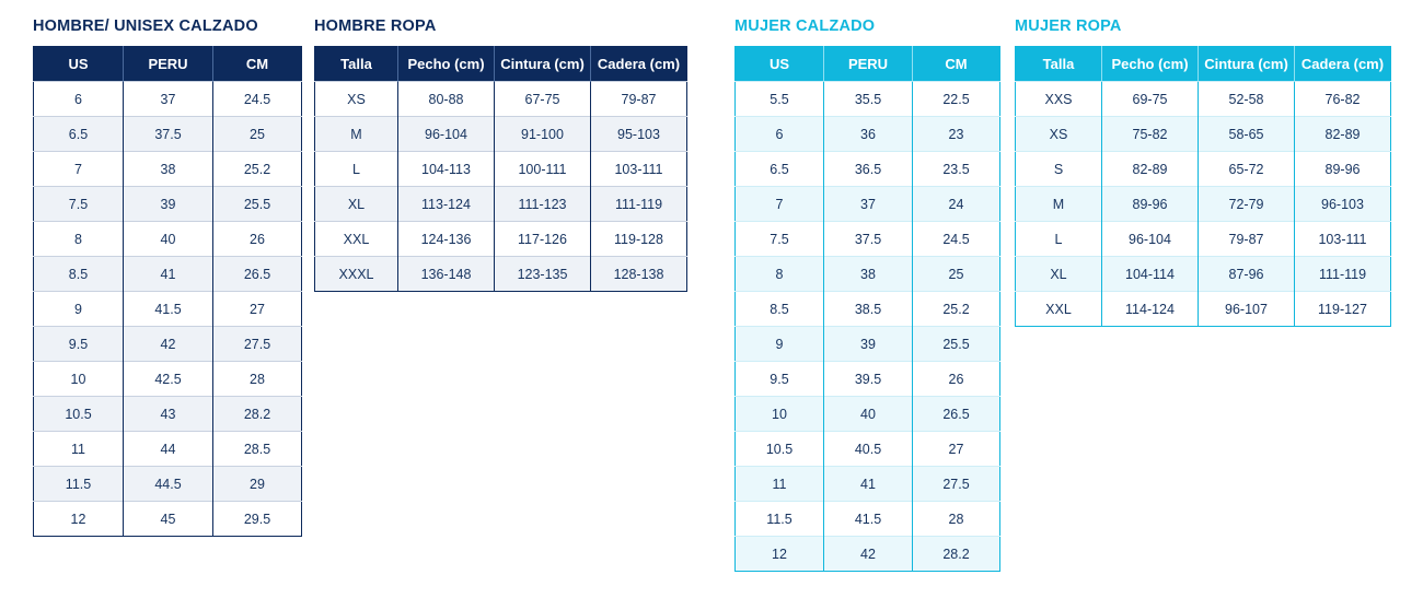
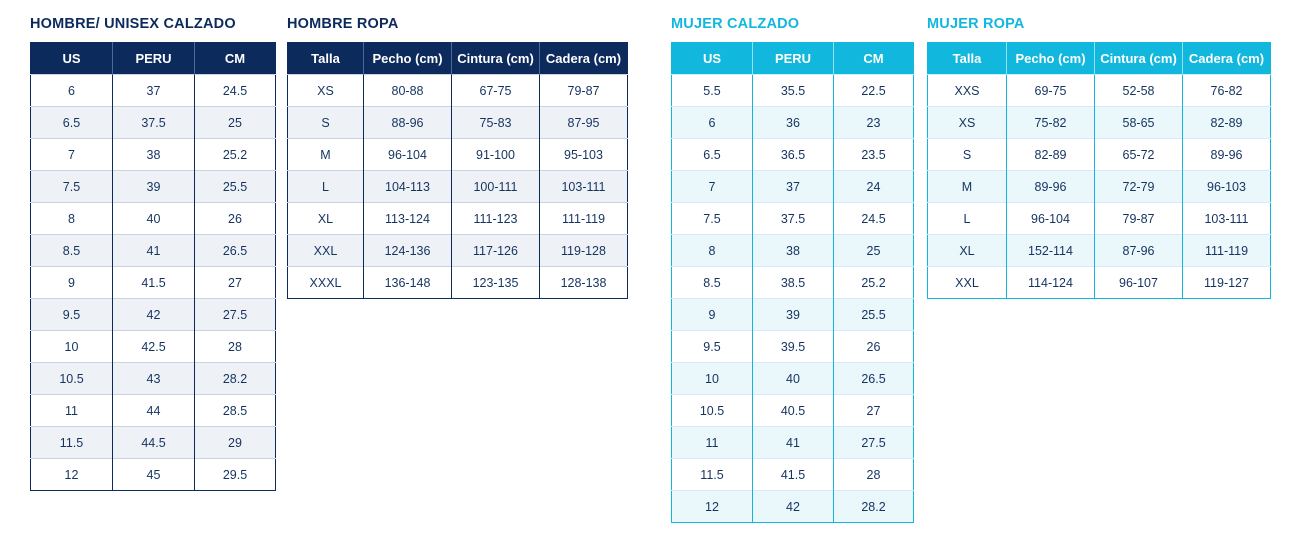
  HOMBRE/ UNISEX CALZADO
  US	PERU	CM
  6	37	24.5
  6.5	37.5	25
  7	38	25.2
  7.5	39	25.5
  8	40	26
  8.5	41	26.5
  9	41.5	27
  9.5	42	27.5
  10	42.5	28
  10.5	43	28.2
  11	44	28.5
  11.5	44.5	29
  12	45	29.5
  HOMBRE ROPA
  Talla	Pecho (cm)	Cintura (cm)	Cadera (cm)
  XS	80-88	67-75	79-87
+ S	88-96	75-83	87-95
  M	96-104	91-100	95-103
  L	104-113	100-111	103-111
  XL	113-124	111-123	111-119
  XXL	124-136	117-126	119-128
  XXXL	136-148	123-135	128-138
  MUJER CALZADO
  US	PERU	CM
  5.5	35.5	22.5
  6	36	23
  6.5	36.5	23.5
  7	37	24
  7.5	37.5	24.5
  8	38	25
  8.5	38.5	25.2
  9	39	25.5
  9.5	39.5	26
  10	40	26.5
  10.5	40.5	27
  11	41	27.5
  11.5	41.5	28
  12	42	28.2
  MUJER ROPA
  Talla	Pecho (cm)	Cintura (cm)	Cadera (cm)
  XXS	69-75	52-58	76-82
  XS	75-82	58-65	82-89
  S	82-89	65-72	89-96
  M	89-96	72-79	96-103
  L	96-104	79-87	103-111
- XL	104-114	87-96	111-119
+ XL	152-114	87-96	111-119
  XXL	114-124	96-107	119-127
